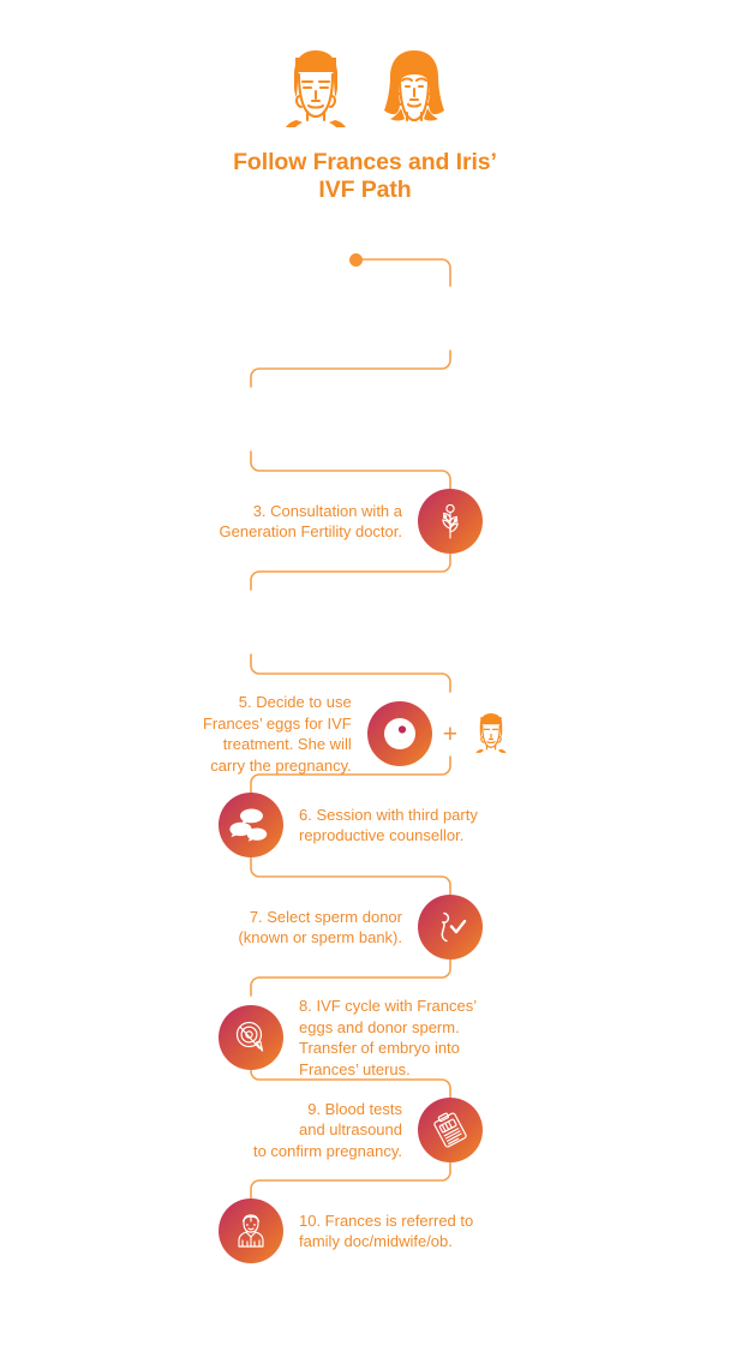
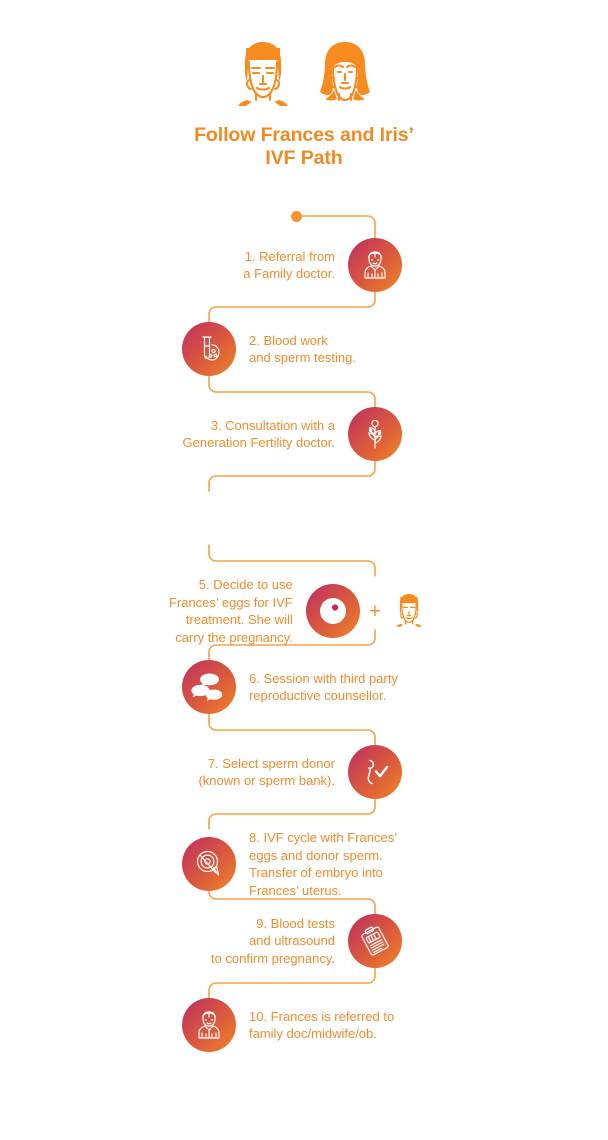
  Follow Frances and Iris’
  IVF Path
+ 1. Referral from
+ a Family doctor.
+ 2. Blood work
+ and sperm testing.
  3. Consultation with a
  Generation Fertility doctor.
  5. Decide to use
  Frances’ eggs for IVF
  treatment. She will
  carry the pregnancy.
  +
  6. Session with third party
  reproductive counsellor.
  7. Select sperm donor
  (known or sperm bank).
  8. IVF cycle with Frances’
  eggs and donor sperm.
  Transfer of embryo into
  Frances’ uterus.
  9. Blood tests
  and ultrasound
  to confirm pregnancy.
  10. Frances is referred to
  family doc/midwife/ob.
